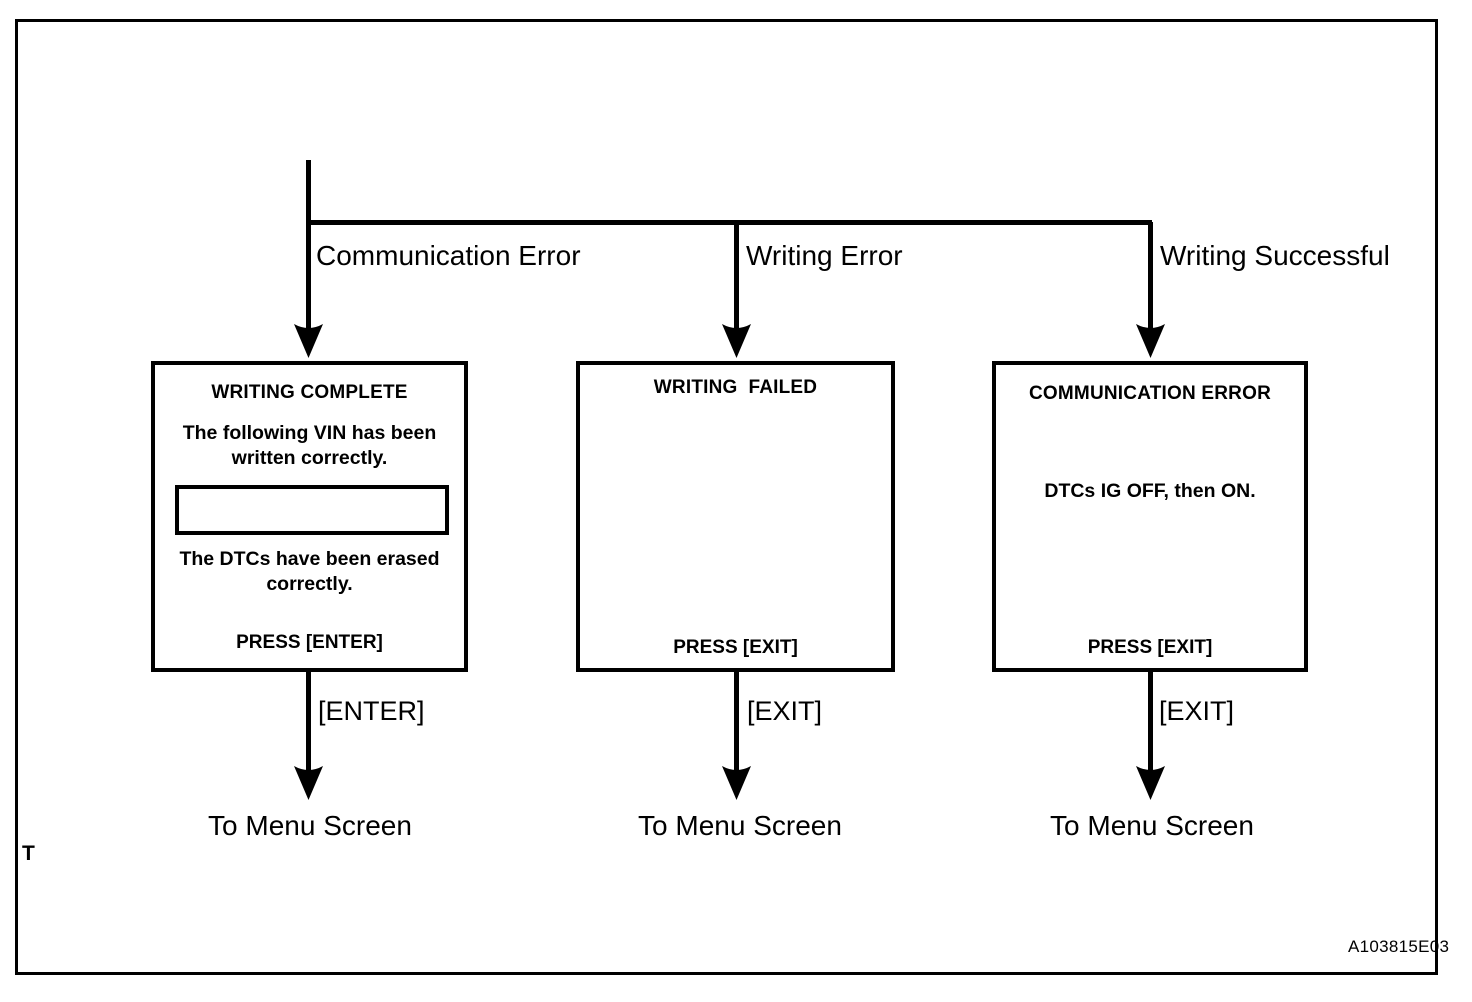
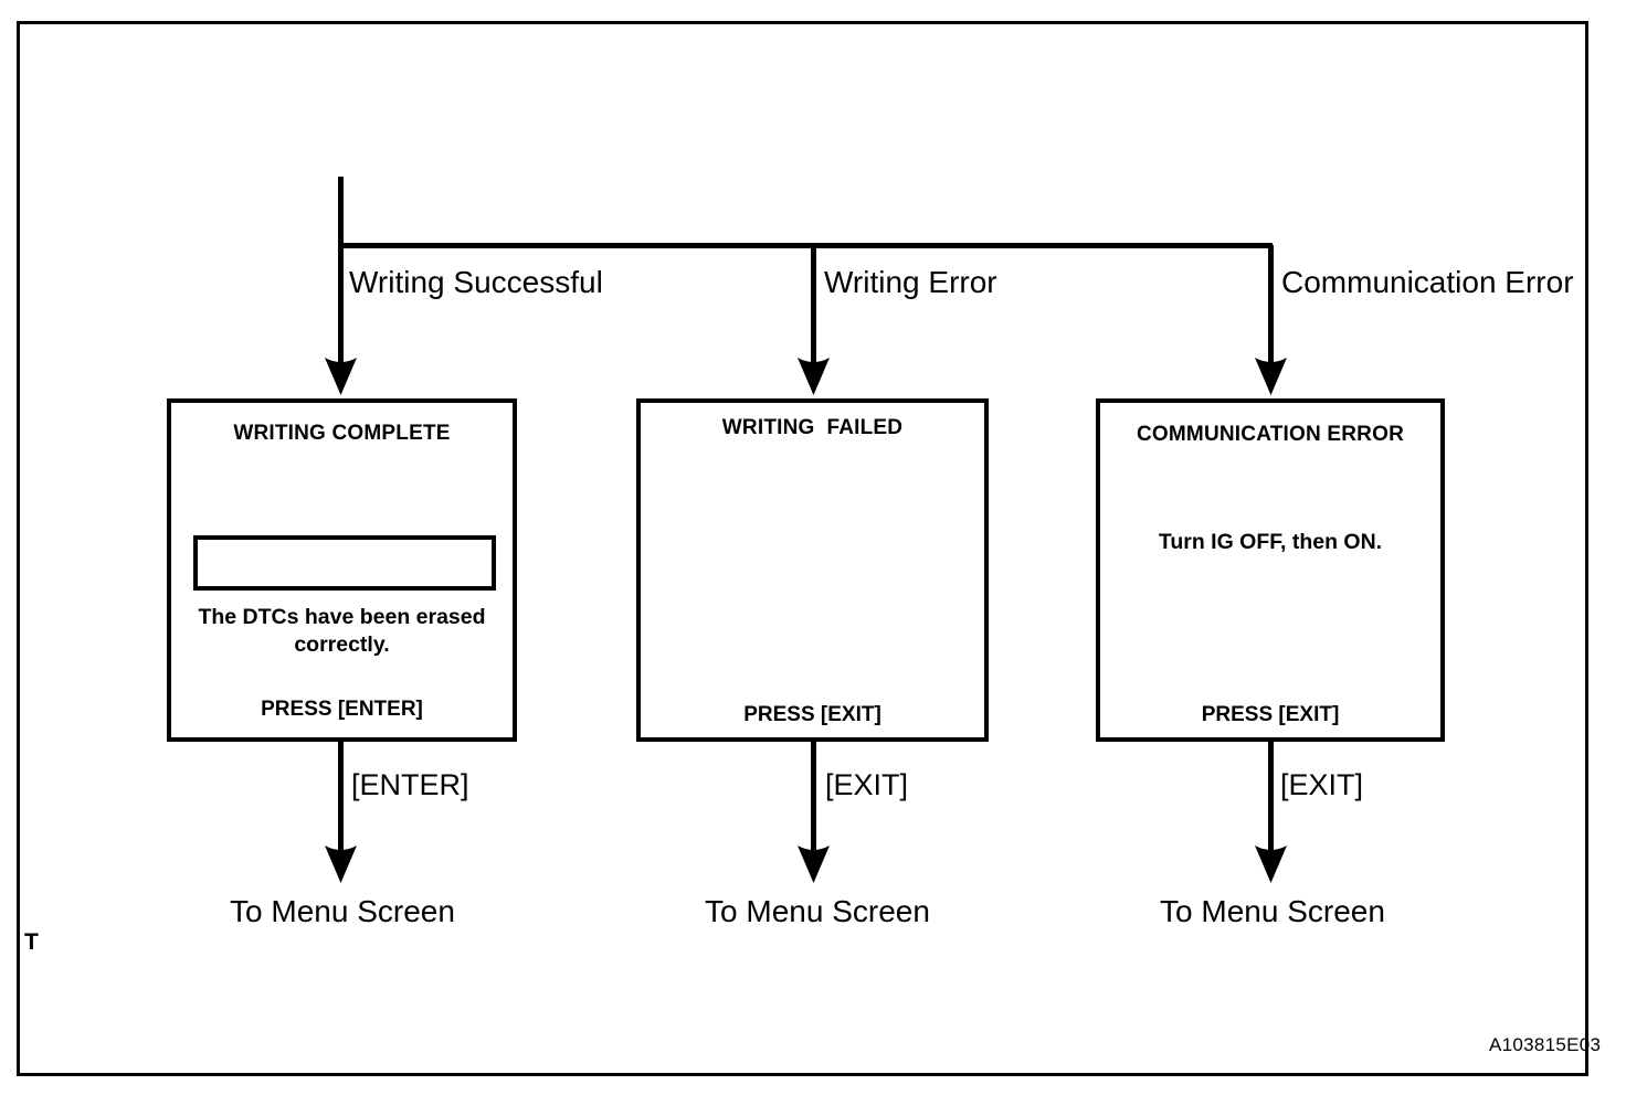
- Communication Error
+ Writing Successful
  Writing Error
- Writing Successful
+ Communication Error
  WRITING COMPLETE
- The following VIN has been
- written correctly.
  The DTCs have been erased
  correctly.
  PRESS [ENTER]
  WRITING FAILED
  PRESS [EXIT]
  COMMUNICATION ERROR
- DTCs IG OFF, then ON.
+ Turn IG OFF, then ON.
  PRESS [EXIT]
  [ENTER]
  [EXIT]
  [EXIT]
  To Menu Screen
  To Menu Screen
  To Menu Screen
  T
  A103815E03
